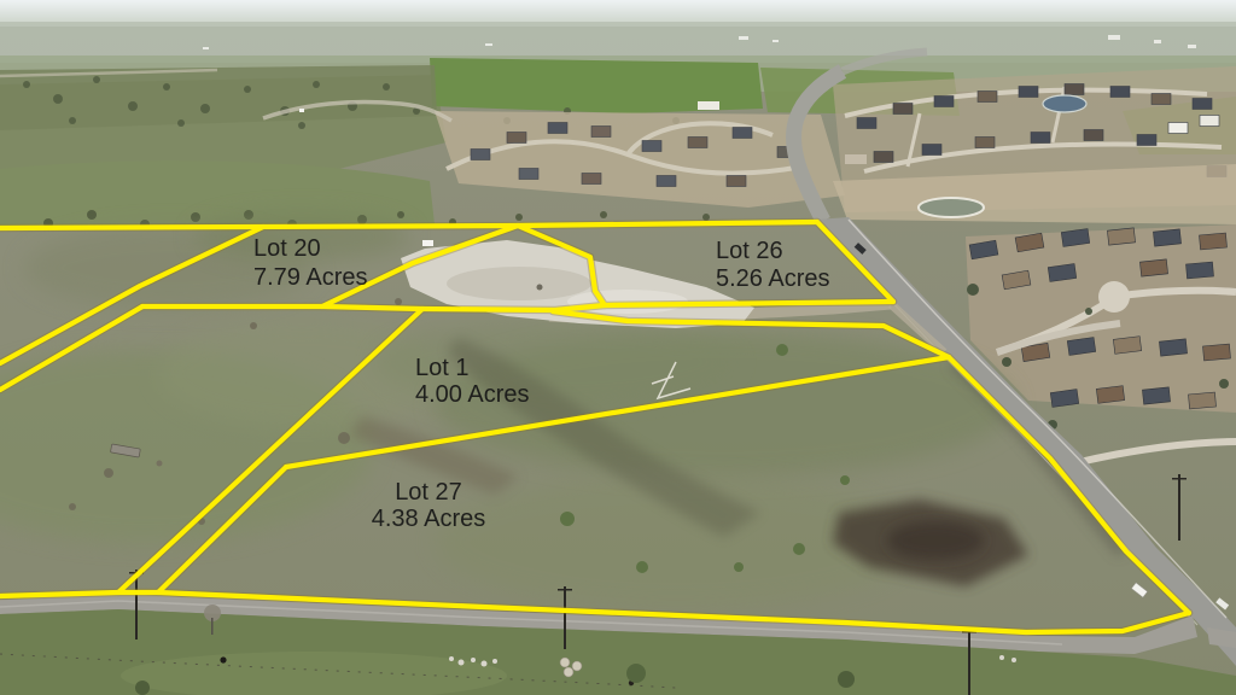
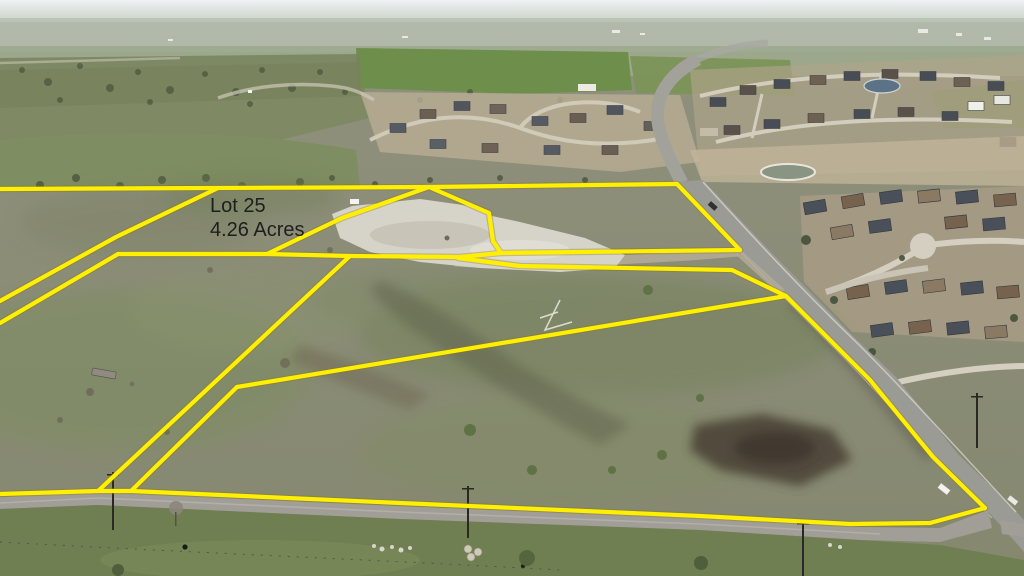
- Lot 20
+ Lot 25
- 7.79 Acres
+ 4.26 Acres
- Lot 26
- 5.26 Acres
- Lot 1
- 4.00 Acres
- Lot 27
- 4.38 Acres
